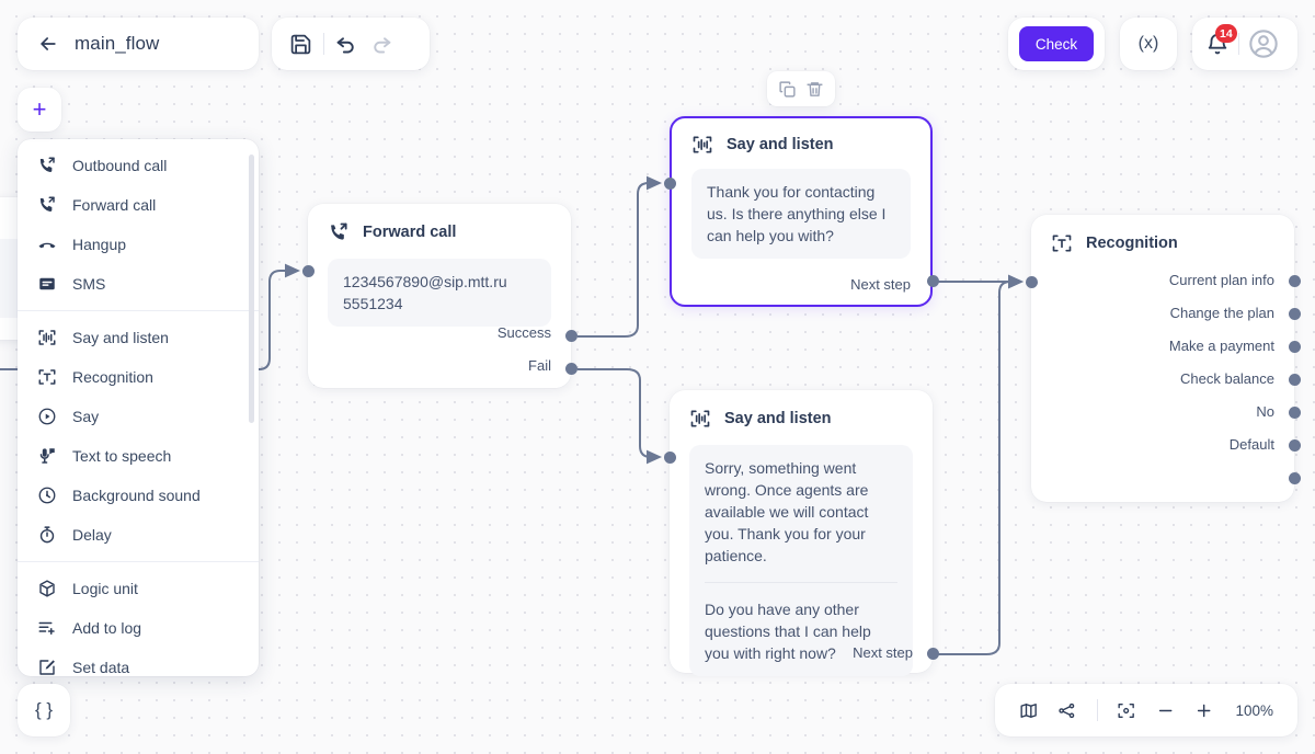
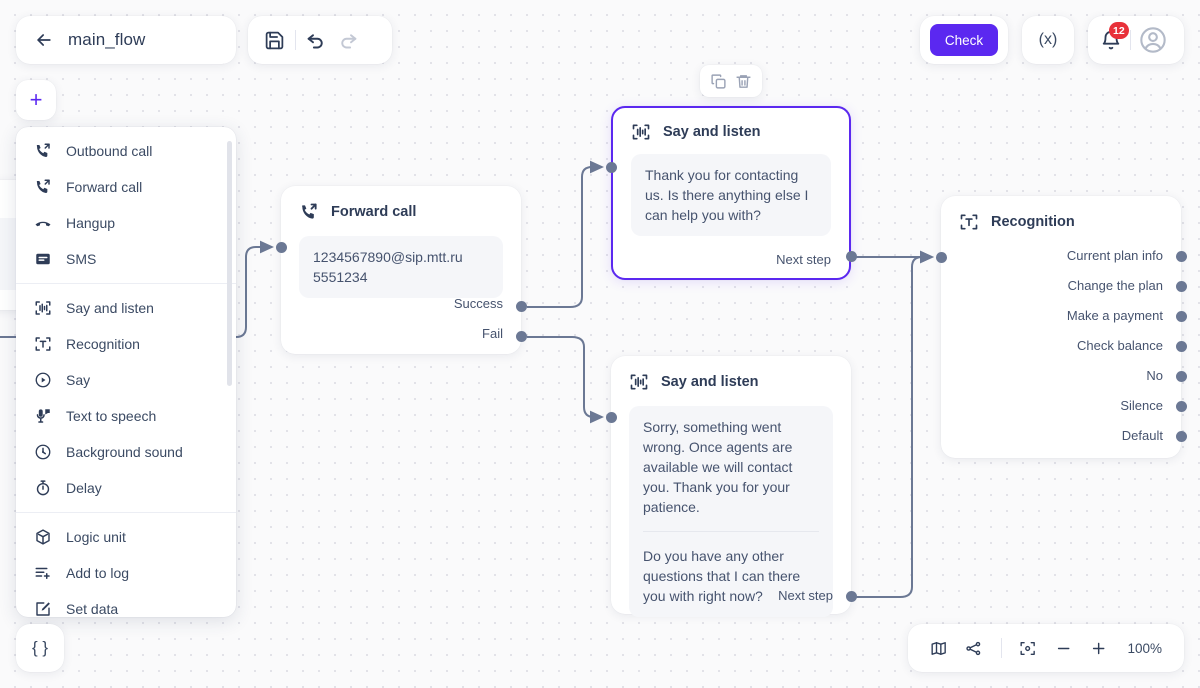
  main_flow
  Check
  (x)
- 14
+ 12
  +
  { }
  Outbound call
  Forward call
  Hangup
  SMS
  Say and listen
  Recognition
  Say
  Text to speech
  Background sound
  Delay
  Logic unit
  Add to log
  Set data
  Forward call
  1234567890@sip.mtt.ru 5551234
  Success
  Fail
  Say and listen
  Thank you for contacting us. Is there anything else I can help you with?
  Next step
  Say and listen
  Sorry, something went wrong. Once agents are available we will contact you. Thank you for your patience.
- Do you have any other questions that I can help you with right now?
+ Do you have any other questions that I can there you with right now?
  Next step
  Recognition
  Current plan info
  Change the plan
  Make a payment
  Check balance
  No
+ Silence
  Default
  100%
